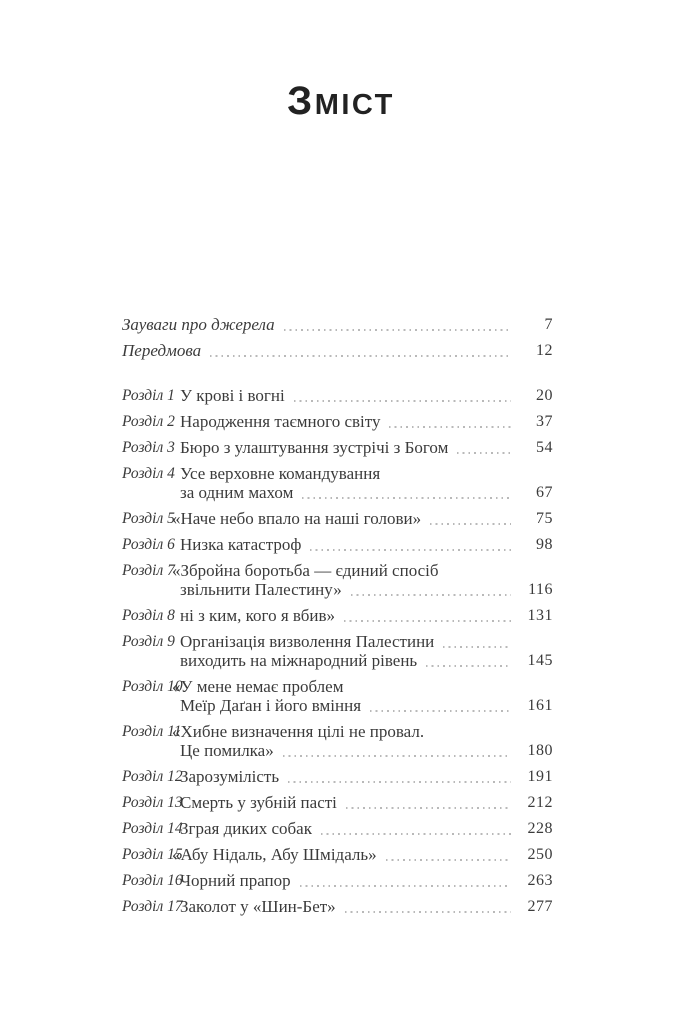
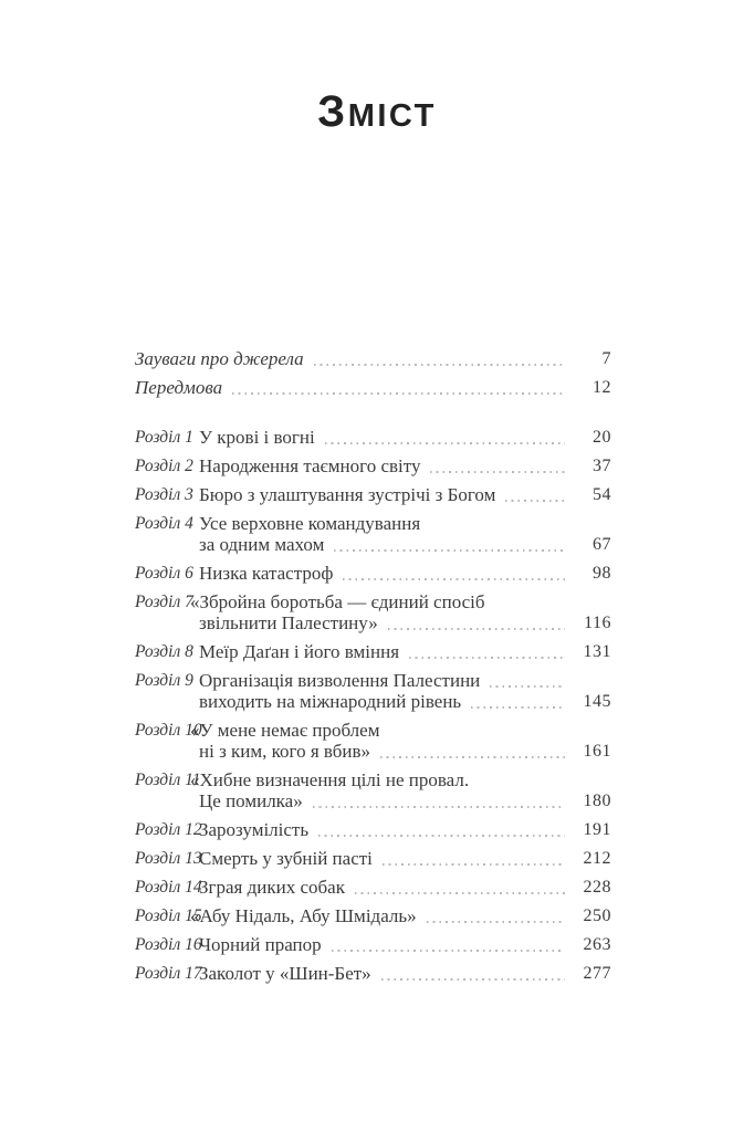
  ЗМІСТ
  Зауваги про джерела
  7
  Передмова
  12
  Розділ 1
  У крові і вогні
  20
  Розділ 2
  Народження таємного світу
  37
  Розділ 3
  Бюро з улаштування зустрічі з Богом
  54
  Розділ 4
  Усе верховне командування
  за одним махом
  67
- Розділ 5
- «Наче небо впало на наші голови»
- 75
  Розділ 6
  Низка катастроф
  98
  Розділ 7
  «Збройна боротьба — єдиний спосіб
  звільнити Палестину»
  116
  Розділ 8
- ні з ким, кого я вбив»
+ Меїр Даґан і його вміння
  131
  Розділ 9
  Організація визволення Палестини
  виходить на міжнародний рівень
  145
  Розділ 10
  «У мене немає проблем
- Меїр Даґан і його вміння
+ ні з ким, кого я вбив»
  161
  Розділ 11
  «Хибне визначення цілі не провал.
  Це помилка»
  180
  Розділ 12
  Зарозумілість
  191
  Розділ 13
  Смерть у зубній пасті
  212
  Розділ 14
  Зграя диких собак
  228
  Розділ 15
  «Абу Нідаль, Абу Шмідаль»
  250
  Розділ 16
  Чорний прапор
  263
  Розділ 17
  Заколот у «Шин-Бет»
  277
